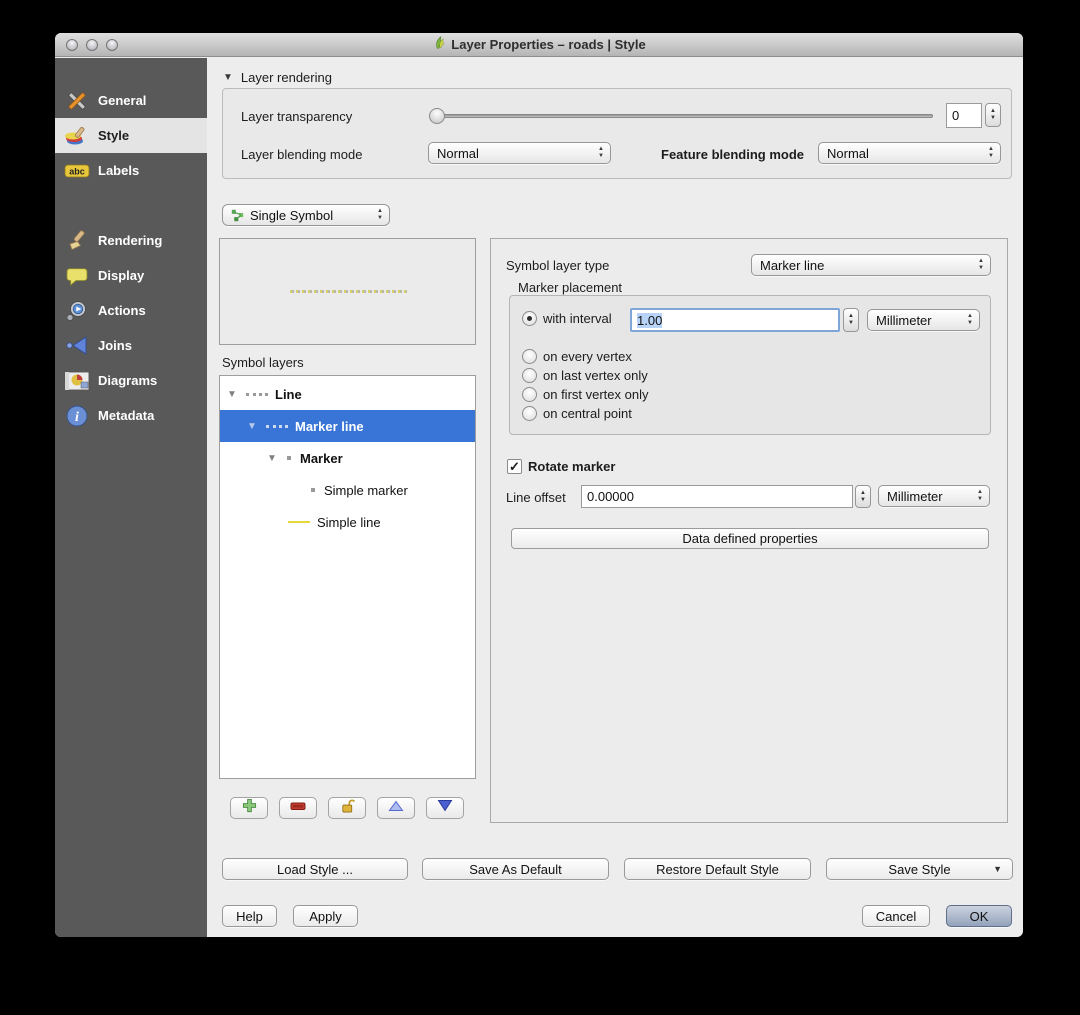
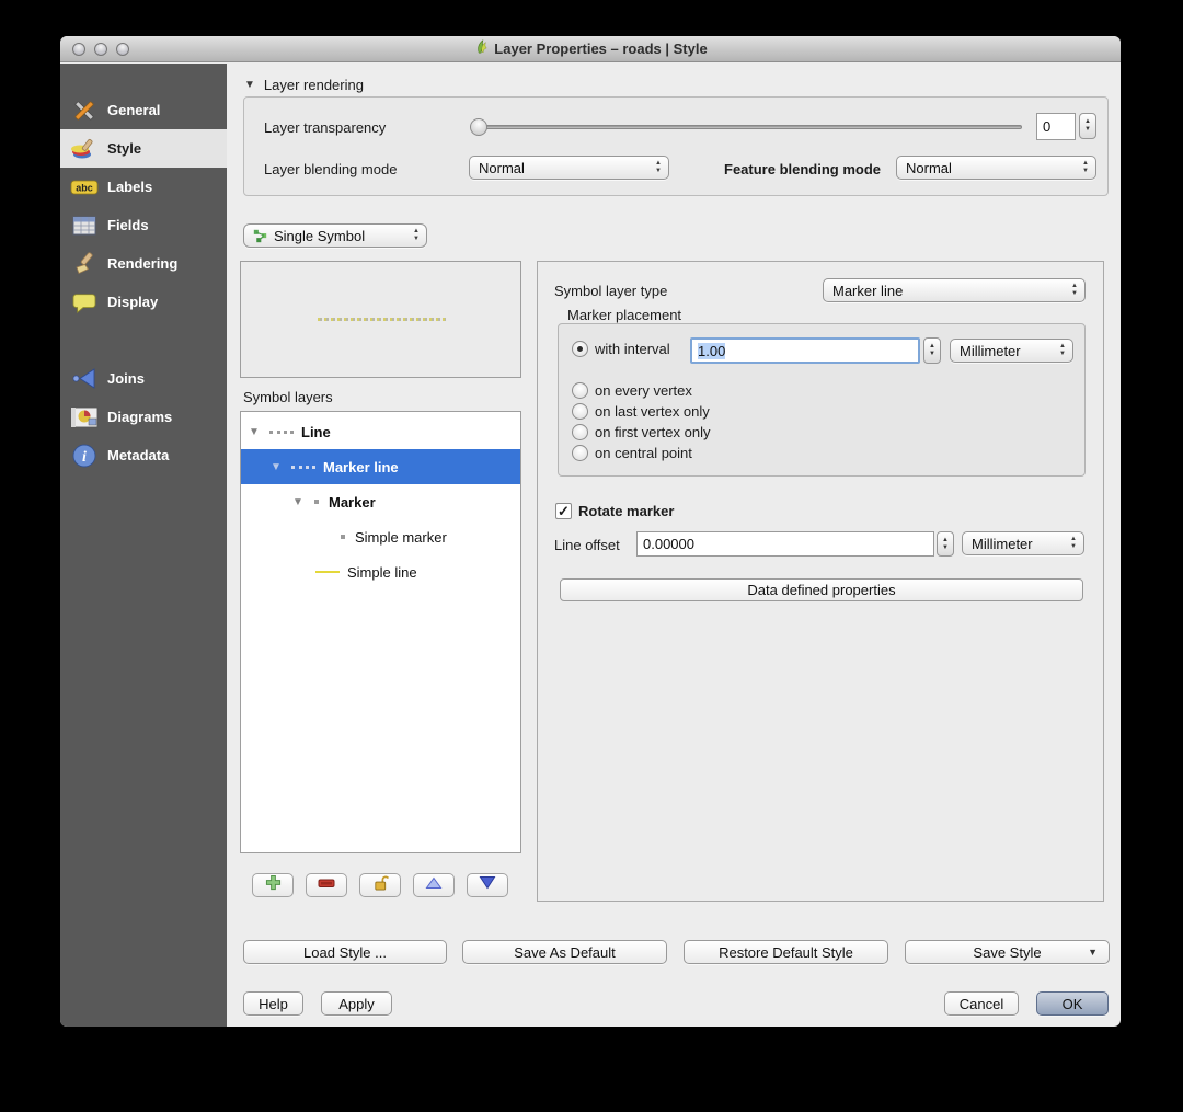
  Layer Properties – roads | Style
  General
  Style
  abc
  Labels
+ Fields
  Rendering
  Display
- Actions
  Joins
  Diagrams
  i
  Metadata
  ▼
  Layer rendering
  Layer transparency
  0
  Layer blending mode
  Normal
  Feature blending mode
  Normal
  Single Symbol
  Symbol layers
  ▼
  Line
  ▼
  Marker line
  ▼
  Marker
  Simple marker
  Simple line
  Symbol layer type
  Marker line
  Marker placement
  with interval
  1.00
  Millimeter
  on every vertex
  on last vertex only
  on first vertex only
  on central point
  ✓
  Rotate marker
  Line offset
  0.00000
  Millimeter
  Data defined properties
  Load Style ...
  Save As Default
  Restore Default Style
  Save Style
  ▼
  Help
  Apply
  Cancel
  OK
